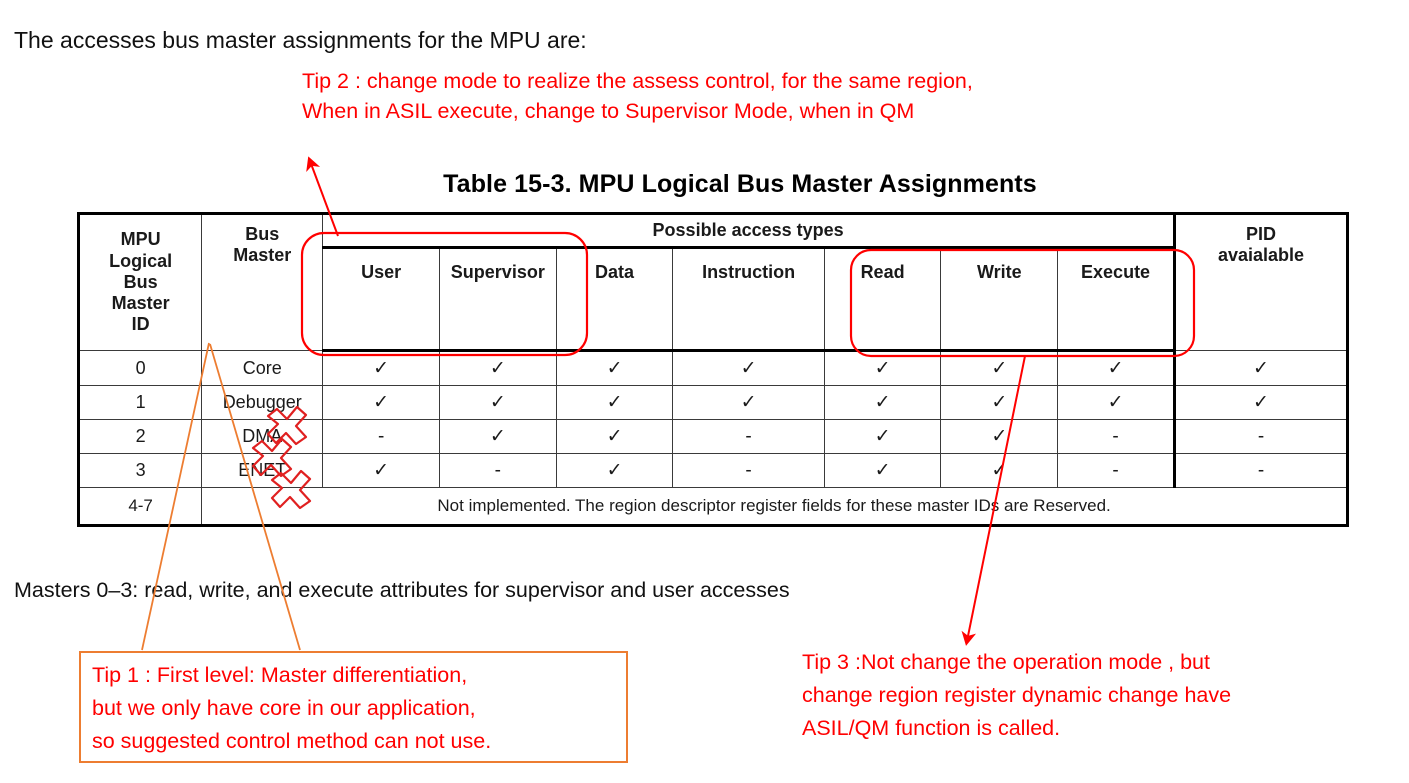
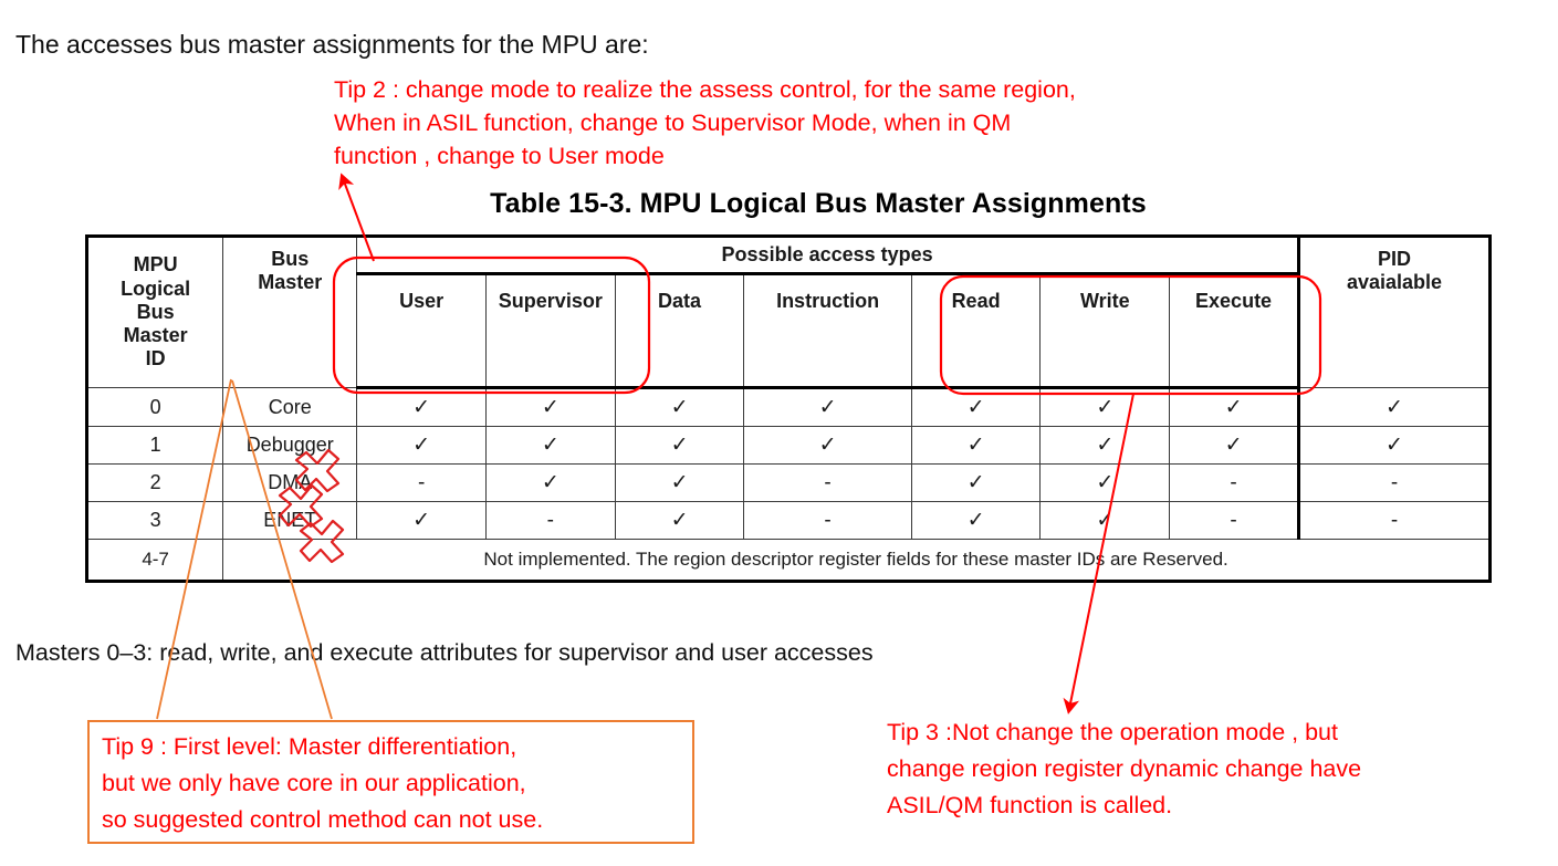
  The accesses bus master assignments for the MPU are:
  Tip 2 : change mode to realize the assess control, for the same region,
- When in ASIL execute, change to Supervisor Mode, when in QM
+ When in ASIL function, change to Supervisor Mode, when in QM
+ function , change to User mode
  Table 15-3. MPU Logical Bus Master Assignments
  MPU Logical Bus Master ID	Bus Master	Possible access types	PID avaialable
  User	Supervisor	Data	Instruction	Read	Write	Execute
  0	Core	✓	✓	✓	✓	✓	✓	✓	✓
  1	Debugger	✓	✓	✓	✓	✓	✓	✓	✓
  2	DMA	-	✓	✓	-	✓	✓	-	-
  3	EET	✓	-	✓	-	✓	✓	-	-
  4-7	Not implemented. The region descriptor register fields for these master ID are Reserved.
  Masters 0–3: read, write, and execute attributes for supervisor and user accesses
- Tip 1 : First level: Master differentiation,
+ Tip 9 : First level: Master differentiation,
  but we only have core in our application,
  so suggested control method can not use.
  Tip 3 :Not change the operation mode , but
  change region register dynamic change have
  ASIL/QM function is called.
